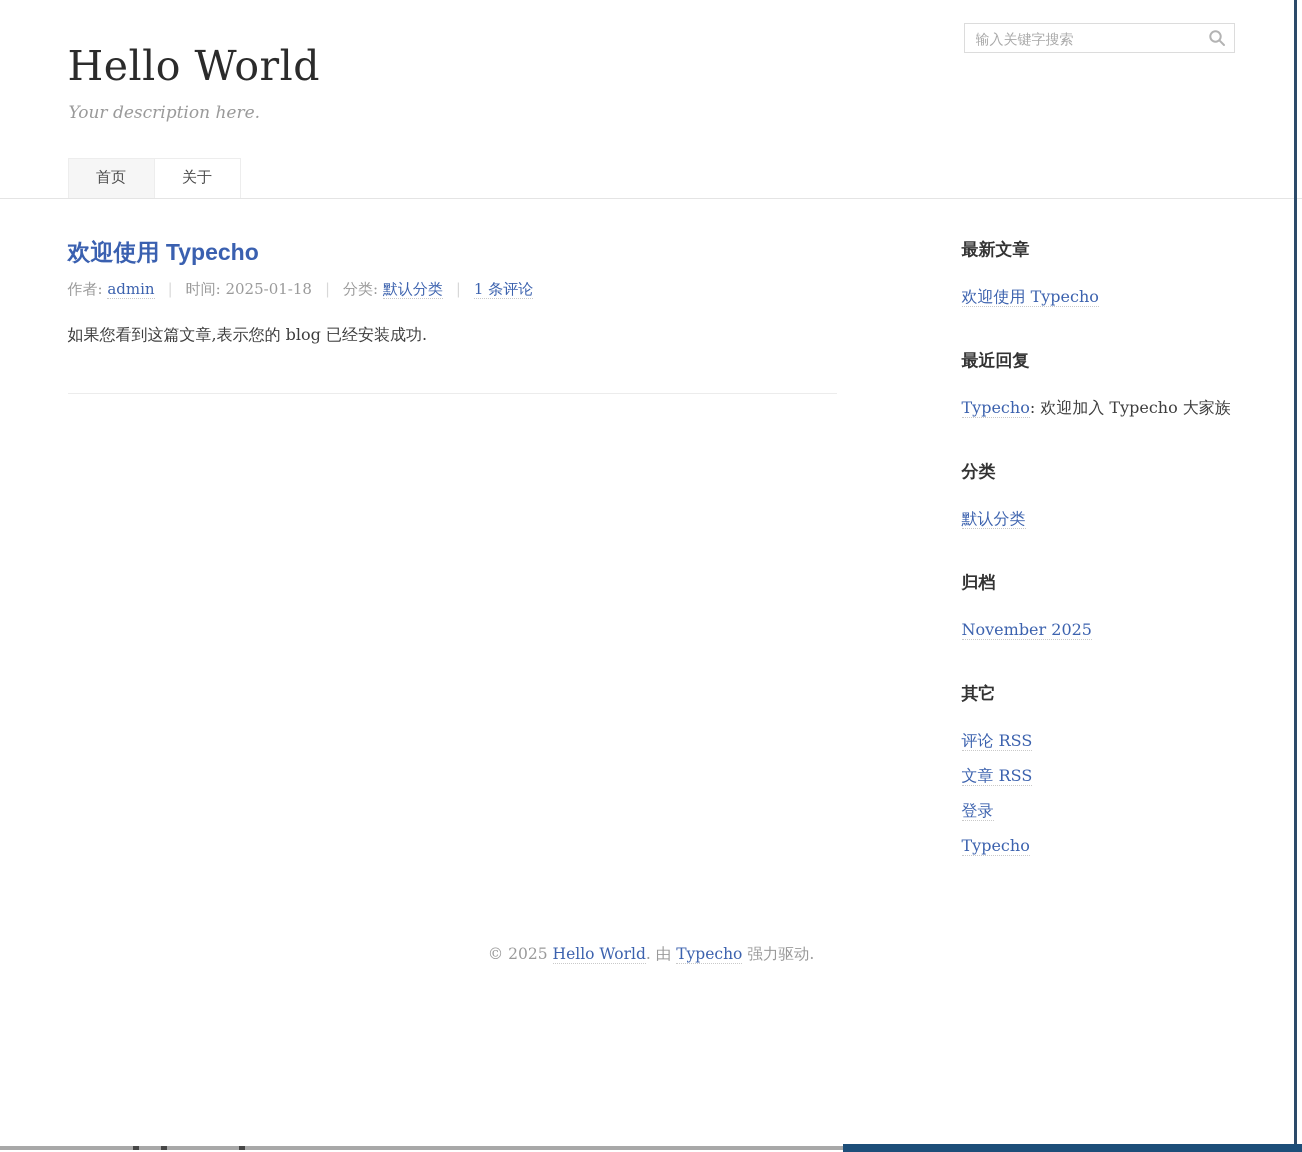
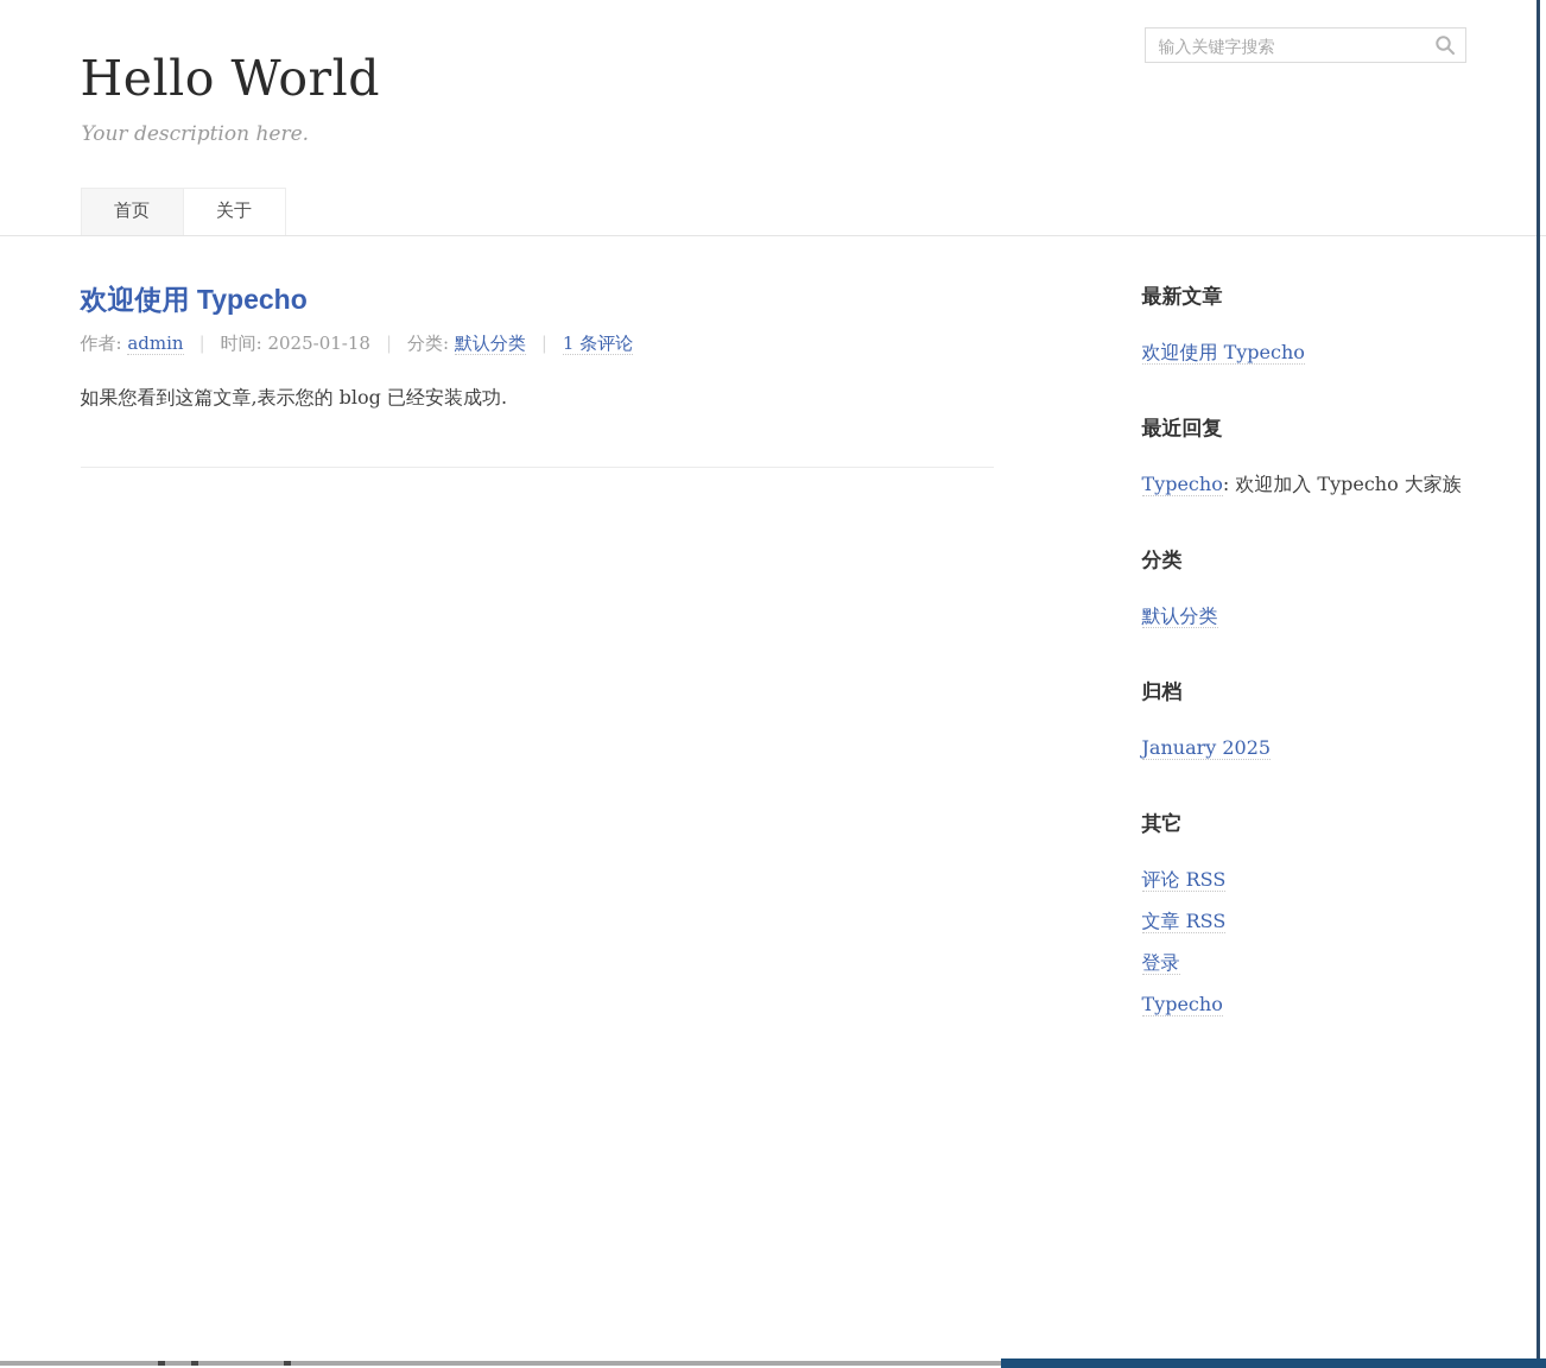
  Hello World
  Your description here.
  输入关键字搜索
  首页 关于
  欢迎使用 Typecho
  作者: admin | 时间: 2025-01-18 | 分类: 默认分类 | 1 条评论
  如果您看到这篇文章,表示您的 blog 已经安装成功.
  最新文章
  欢迎使用 Typecho
  最近回复
  Typecho: 欢迎加入 Typecho 大家族
  分类
  默认分类
  归档
- November 2025
+ January 2025
  其它
  评论 RSS
  文章 RSS
  登录
  Typecho
- © 2025 Hello World. 由 Typecho 强力驱动.
